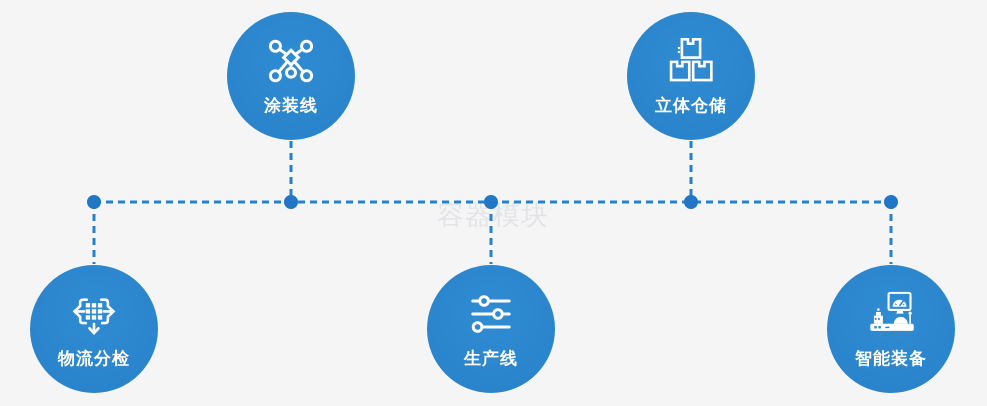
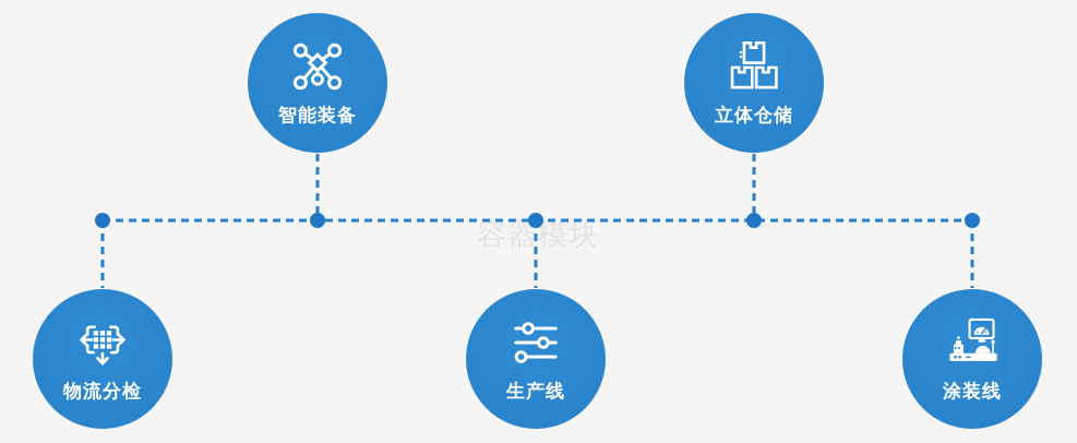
  容器模块
- 涂装线
+ 智能装备
  立体仓储
  物流分检
  生产线
- 智能装备
+ 涂装线
